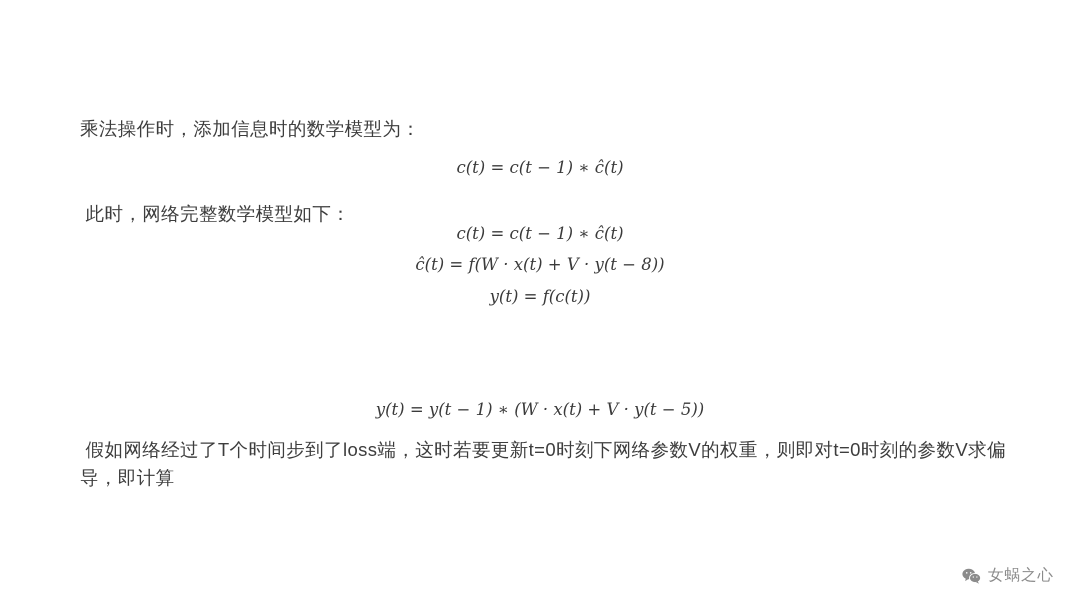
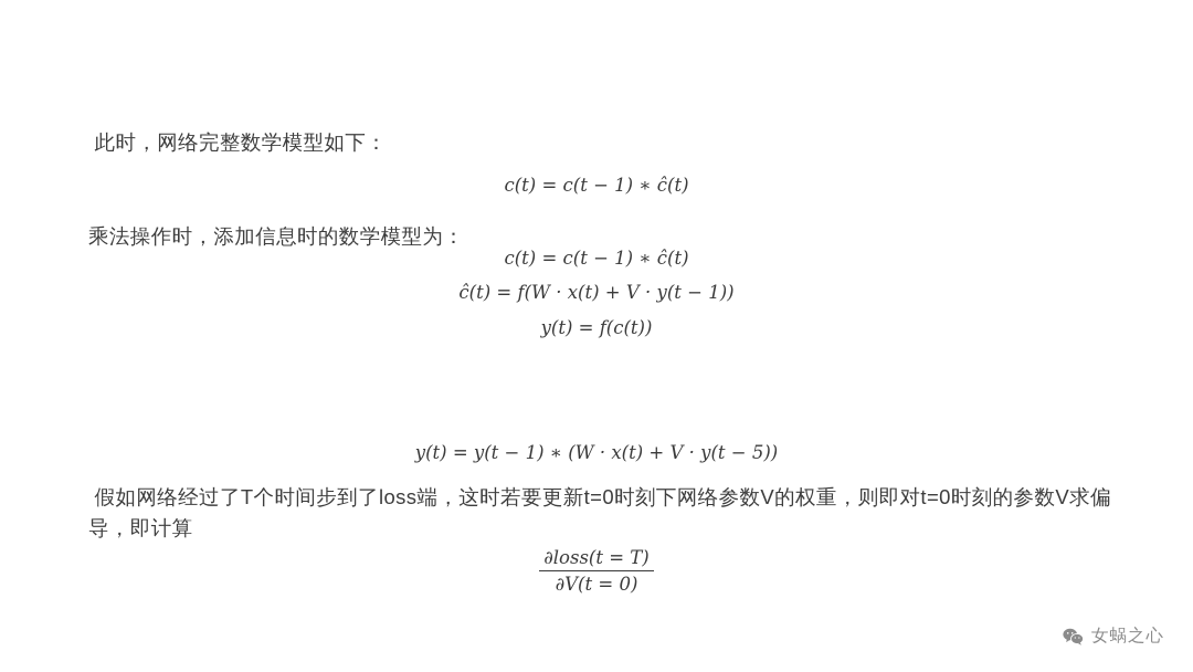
- 乘法操作时，添加信息时的数学模型为：
+ 此时，网络完整数学模型如下：
  c(t) = c(t − 1) ∗ ĉ(t)
- 此时，网络完整数学模型如下：
+ 乘法操作时，添加信息时的数学模型为：
  c(t) = c(t − 1) ∗ ĉ(t)
- ĉ(t) = f(W · x(t) + V · y(t − 8))
+ ĉ(t) = f(W · x(t) + V · y(t − 1))
  y(t) = f(c(t))
  y(t) = y(t − 1) ∗ (W · x(t) + V · y(t − 5))
  假如网络经过了T个时间步到了loss端，这时若要更新t=0时刻下网络参数V的权重，则即对t=0时刻的参数V求偏导，即计算
+ ∂loss(t = T)
+ ∂V(t = 0)
  女蜗之心
